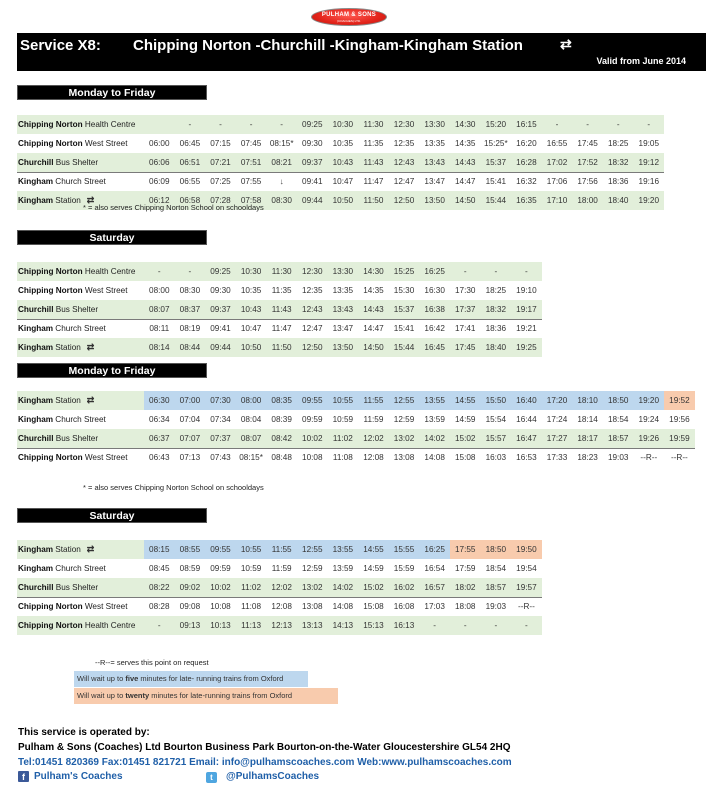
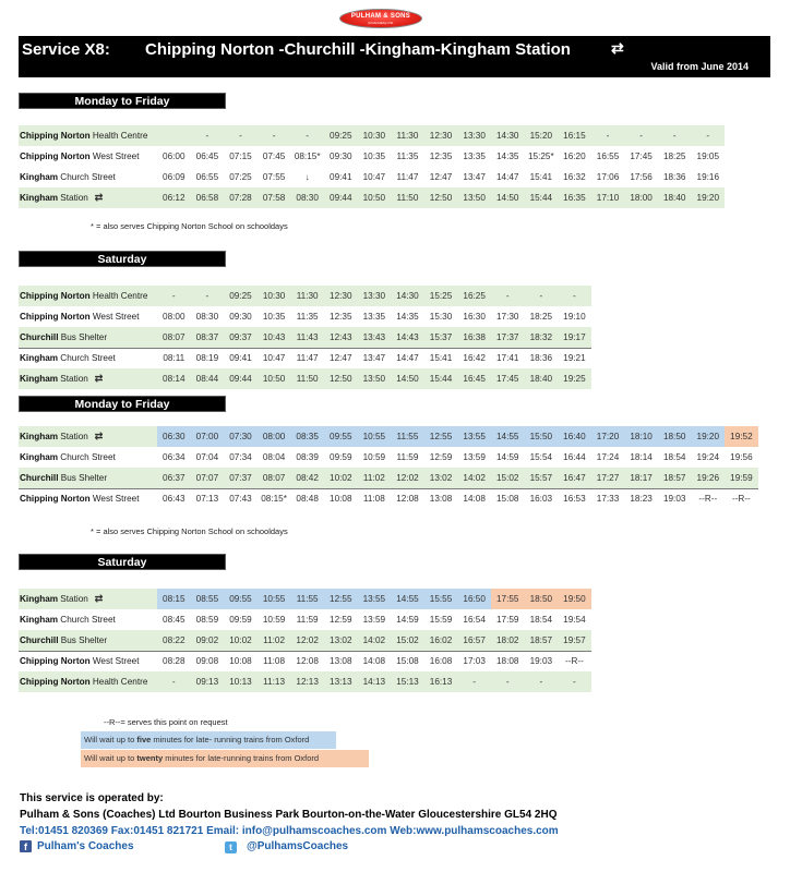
  Service X8:
  Chipping Norton -Churchill -Kingham-Kingham Station
  ⇄
  Valid from June 2014
  Monday to Friday
  Chipping Norton Health Centre		-	-	-	-	09:25	10:30	11:30	12:30	13:30	14:30	15:20	16:15	-	-	-	-
  Chipping Norton West Street	06:00	06:45	07:15	07:45	08:15*	09:30	10:35	11:35	12:35	13:35	14:35	15:25*	16:20	16:55	17:45	18:25	19:05
- Churchill Bus Shelter	06:06	06:51	07:21	07:51	08:21	09:37	10:43	11:43	12:43	13:43	14:43	15:37	16:28	17:02	17:52	18:32	19:12
  Kingham Church Street	06:09	06:55	07:25	07:55	↓	09:41	10:47	11:47	12:47	13:47	14:47	15:41	16:32	17:06	17:56	18:36	19:16
  Kingham Station ⇄	06:12	06:58	07:28	07:58	08:30	09:44	10:50	11:50	12:50	13:50	14:50	15:44	16:35	17:10	18:00	18:40	19:20
  * = also serves Chipping Norton School on schooldays
  Saturday
  Chipping Norton Health Centre	-	-	09:25	10:30	11:30	12:30	13:30	14:30	15:25	16:25	-	-	-
  Chipping Norton West Street	08:00	08:30	09:30	10:35	11:35	12:35	13:35	14:35	15:30	16:30	17:30	18:25	19:10
  Churchill Bus Shelter	08:07	08:37	09:37	10:43	11:43	12:43	13:43	14:43	15:37	16:38	17:37	18:32	19:17
  Kingham Church Street	08:11	08:19	09:41	10:47	11:47	12:47	13:47	14:47	15:41	16:42	17:41	18:36	19:21
  Kingham Station ⇄	08:14	08:44	09:44	10:50	11:50	12:50	13:50	14:50	15:44	16:45	17:45	18:40	19:25
  Monday to Friday
  Kingham Station ⇄	06:30	07:00	07:30	08:00	08:35	09:55	10:55	11:55	12:55	13:55	14:55	15:50	16:40	17:20	18:10	18:50	19:20	19:52
  Kingham Church Street	06:34	07:04	07:34	08:04	08:39	09:59	10:59	11:59	12:59	13:59	14:59	15:54	16:44	17:24	18:14	18:54	19:24	19:56
  Churchill Bus Shelter	06:37	07:07	07:37	08:07	08:42	10:02	11:02	12:02	13:02	14:02	15:02	15:57	16:47	17:27	18:17	18:57	19:26	19:59
  Chipping Norton West Street	06:43	07:13	07:43	08:15*	08:48	10:08	11:08	12:08	13:08	14:08	15:08	16:03	16:53	17:33	18:23	19:03	--R--	--R--
  * = also serves Chipping Norton School on schooldays
  Saturday
- Kingham Station ⇄	08:15	08:55	09:55	10:55	11:55	12:55	13:55	14:55	15:55	16:25	17:55	18:50	19:50
+ Kingham Station ⇄	08:15	08:55	09:55	10:55	11:55	12:55	13:55	14:55	15:55	16:50	17:55	18:50	19:50
  Kingham Church Street	08:45	08:59	09:59	10:59	11:59	12:59	13:59	14:59	15:59	16:54	17:59	18:54	19:54
  Churchill Bus Shelter	08:22	09:02	10:02	11:02	12:02	13:02	14:02	15:02	16:02	16:57	18:02	18:57	19:57
  Chipping Norton West Street	08:28	09:08	10:08	11:08	12:08	13:08	14:08	15:08	16:08	17:03	18:08	19:03	--R--
  Chipping Norton Health Centre	-	09:13	10:13	11:13	12:13	13:13	14:13	15:13	16:13	-	-	-	-
  --R--= serves this point on request
  Will wait up to five minutes for late- running trains from Oxford
  Will wait up to twenty minutes for late-running trains from Oxford
  This service is operated by:
  Pulham & Sons (Coaches) Ltd Bourton Business Park Bourton-on-the-Water Gloucestershire GL54 2HQ
  Tel:01451 820369 Fax:01451 821721 Email: info@pulhamscoaches.com Web:www.pulhamscoaches.com
  f Pulham's Coaches
  t @PulhamsCoaches
